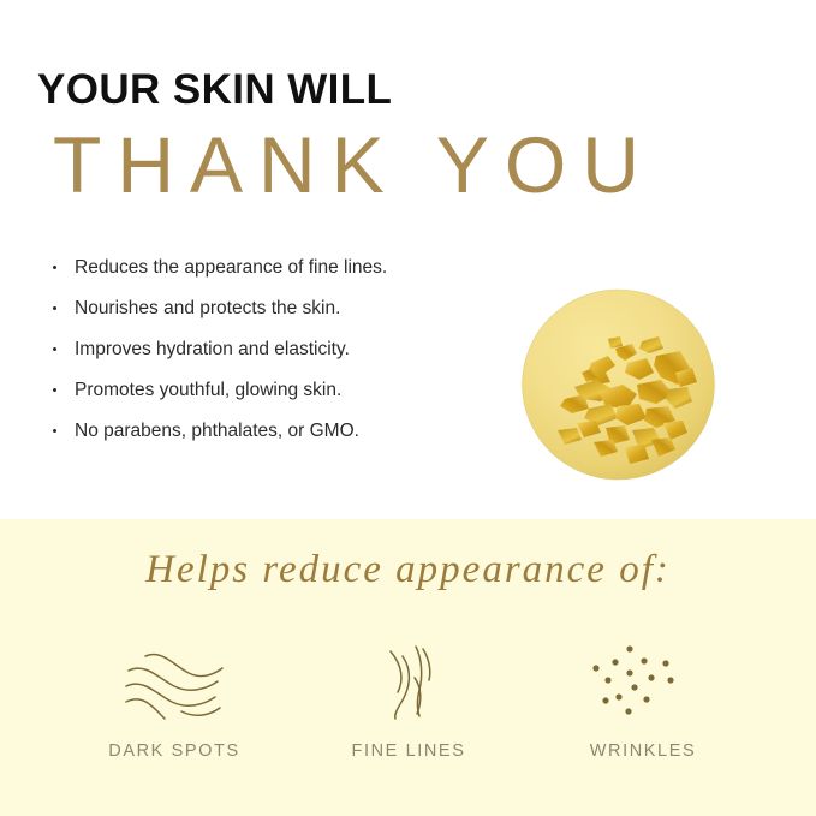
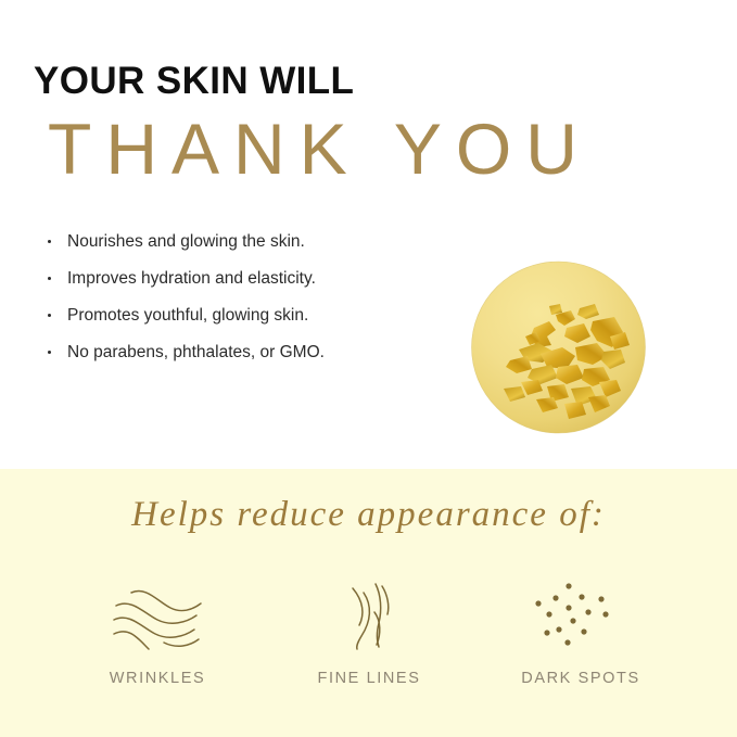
  YOUR SKIN WILL
  THANK YOU
- Reduces the appearance of fine lines.
- Nourishes and protects the skin.
+ Nourishes and glowing the skin.
  Improves hydration and elasticity.
  Promotes youthful, glowing skin.
  No parabens, phthalates, or GMO.
  Helps reduce appearance of:
- DARK SPOTS
+ WRINKLES
  FINE LINES
- WRINKLES
+ DARK SPOTS
